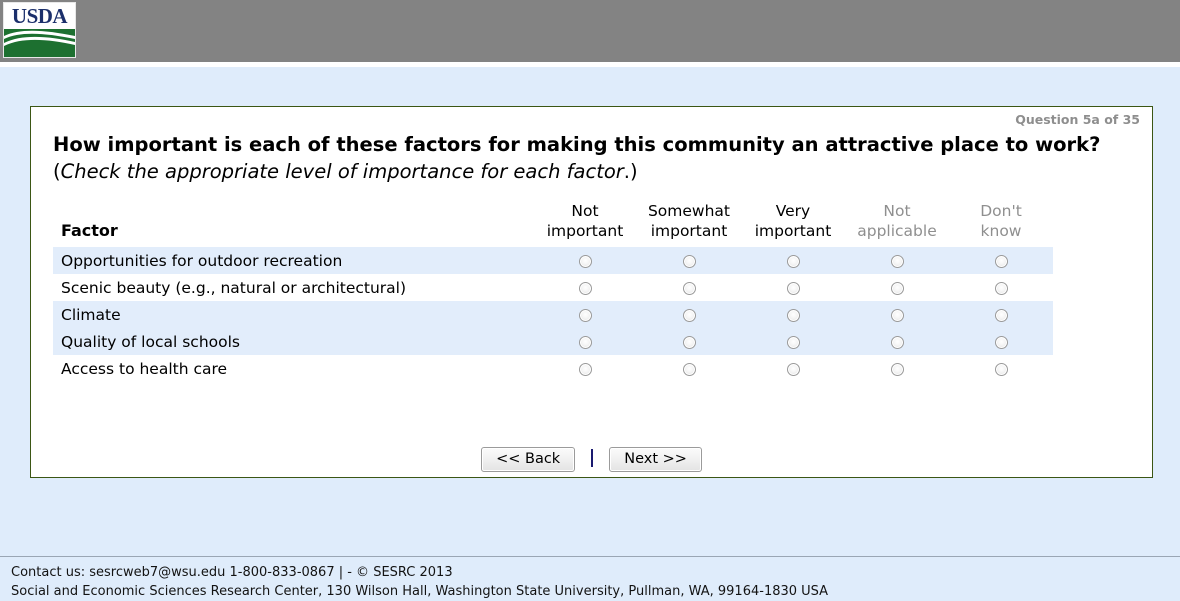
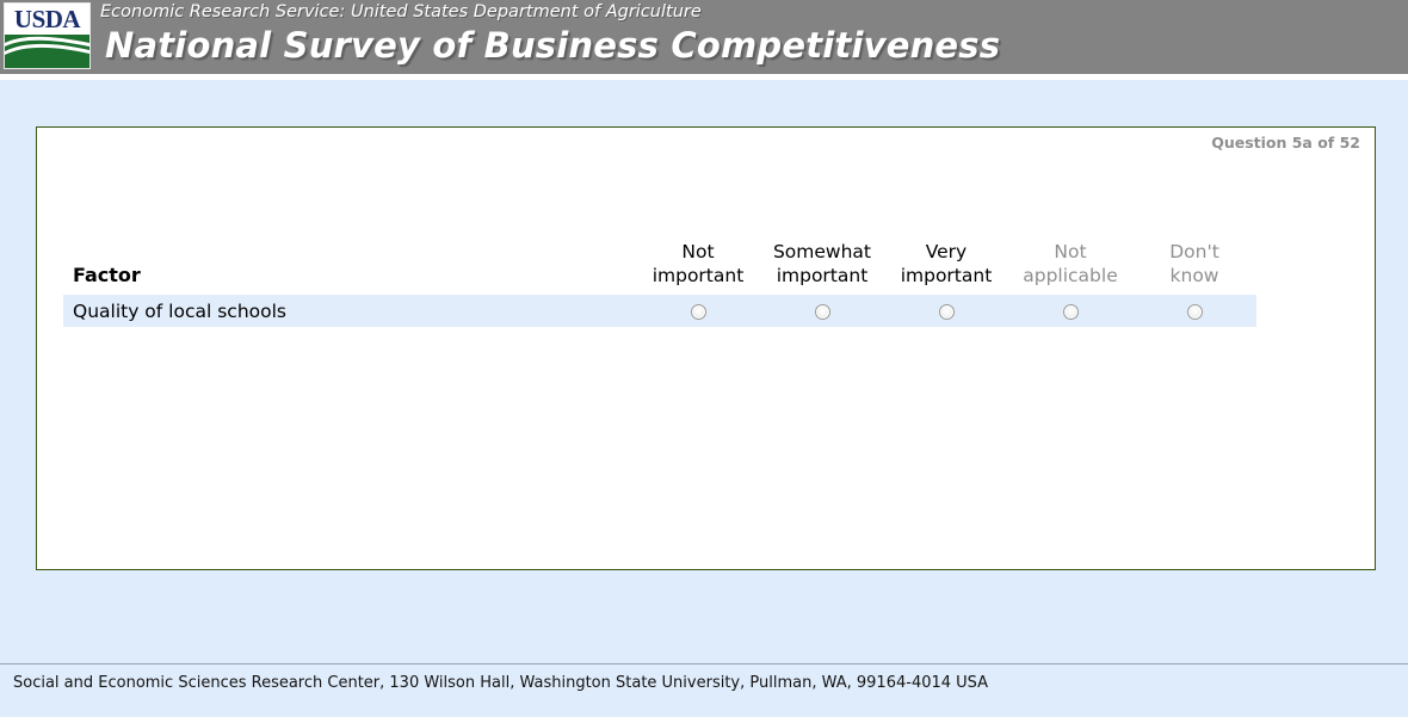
  USDA
+ Economic Research Service: United States Department of Agriculture
+ National Survey of Business Competitiveness
- Question 5a of 35
+ Question 5a of 52
- How important is each of these factors for making this community an attractive place to work? (Check the appropriate level of importance for each factor.)
  Factor	Not important	Somewhat important	Very important	Not applicable	Don't know
- Opportunities for outdoor recreation
- Scenic beauty (e.g., natural or architectural)
- Climate
  Quality of local schools
- Access to health care
- << Back Next >>
- Contact us: sesrcweb7@wsu.edu 1-800-833-0867 | - © SESRC 2013
- Social and Economic Sciences Research Center, 130 Wilson Hall, Washington State University, Pullman, WA, 99164-1830 USA
+ Social and Economic Sciences Research Center, 130 Wilson Hall, Washington State University, Pullman, WA, 99164-4014 USA
